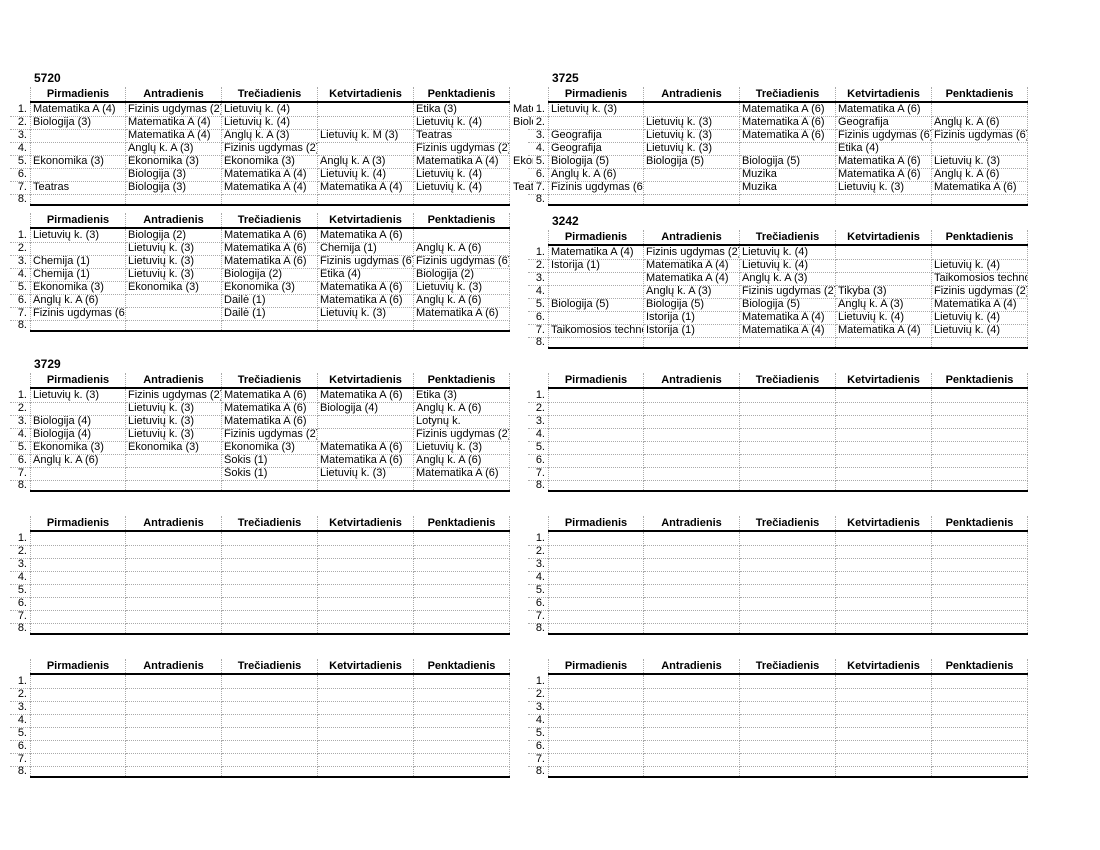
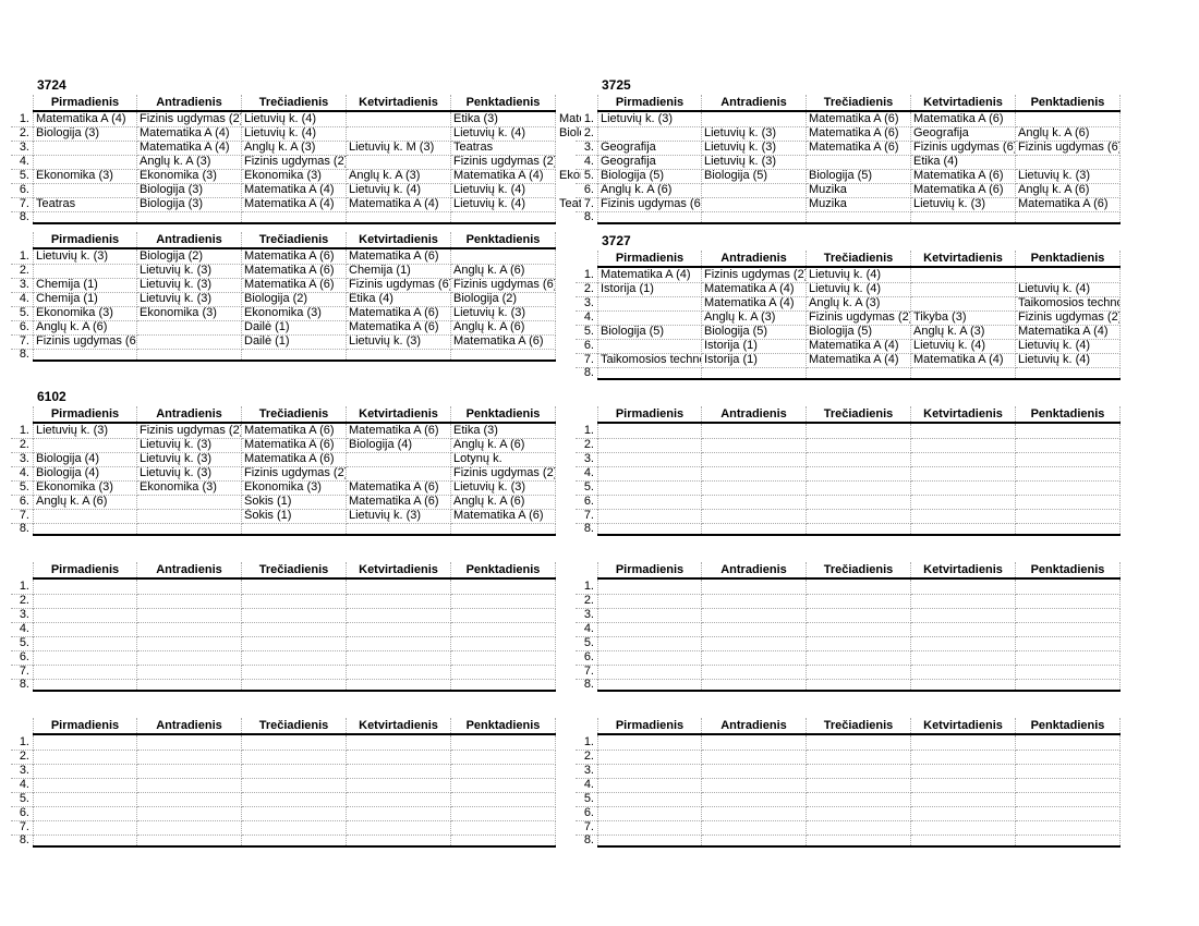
- 5720
+ 3724
  Pirmadienis
  Antradienis
  Trečiadienis
  Ketvirtadienis
  Penktadienis
  1.
  Matematika A (4)
  Fizinis ugdymas (2)
  Lietuvių k. (4)
  Etika (3)
  2.
  Biologija (3)
  Matematika A (4)
  Lietuvių k. (4)
  Lietuvių k. (4)
  3.
  Matematika A (4)
  Anglų k. A (3)
  Lietuvių k. M (3)
  Teatras
  4.
  Anglų k. A (3)
  Fizinis ugdymas (2)
  Fizinis ugdymas (2)
  5.
  Ekonomika (3)
  Ekonomika (3)
  Ekonomika (3)
  Anglų k. A (3)
  Matematika A (4)
  6.
  Biologija (3)
  Matematika A (4)
  Lietuvių k. (4)
  Lietuvių k. (4)
  7.
  Teatras
  Biologija (3)
  Matematika A (4)
  Matematika A (4)
  Lietuvių k. (4)
  8.
  3725
  Pirmadienis
  Antradienis
  Trečiadienis
  Ketvirtadienis
  Penktadienis
  1.
  Lietuvių k. (3)
  Matematika A (6)
  Matematika A (6)
  2.
  Lietuvių k. (3)
  Matematika A (6)
  Geografija
  Anglų k. A (6)
  3.
  Geografija
  Lietuvių k. (3)
  Matematika A (6)
  Fizinis ugdymas (6)
  Fizinis ugdymas (6)
  4.
  Geografija
  Lietuvių k. (3)
  Etika (4)
  5.
  Biologija (5)
  Biologija (5)
  Biologija (5)
  Matematika A (6)
  Lietuvių k. (3)
  6.
  Anglų k. A (6)
  Muzika
  Matematika A (6)
  Anglų k. A (6)
  7.
  Fizinis ugdymas (6
  Muzika
  Lietuvių k. (3)
  Matematika A (6)
  8.
  Pirmadienis
  Antradienis
  Trečiadienis
  Ketvirtadienis
  Penktadienis
  1.
  Lietuvių k. (3)
  Biologija (2)
  Matematika A (6)
  Matematika A (6)
  2.
  Lietuvių k. (3)
  Matematika A (6)
  Chemija (1)
  Anglų k. A (6)
  3.
  Chemija (1)
  Lietuvių k. (3)
  Matematika A (6)
  Fizinis ugdymas (6)
  Fizinis ugdymas (6)
  4.
  Chemija (1)
  Lietuvių k. (3)
  Biologija (2)
  Etika (4)
  Biologija (2)
  5.
  Ekonomika (3)
  Ekonomika (3)
  Ekonomika (3)
  Matematika A (6)
  Lietuvių k. (3)
  6.
  Anglų k. A (6)
  Dailė (1)
  Matematika A (6)
  Anglų k. A (6)
  7.
  Fizinis ugdymas (6
  Dailė (1)
  Lietuvių k. (3)
  Matematika A (6)
  8.
- 3242
+ 3727
  Pirmadienis
  Antradienis
  Trečiadienis
  Ketvirtadienis
  Penktadienis
  1.
  Matematika A (4)
  Fizinis ugdymas (2)
  Lietuvių k. (4)
  2.
  Istorija (1)
  Matematika A (4)
  Lietuvių k. (4)
  Lietuvių k. (4)
  3.
  Matematika A (4)
  Anglų k. A (3)
  Taikomosios techno
  4.
  Anglų k. A (3)
  Fizinis ugdymas (2)
  Tikyba (3)
  Fizinis ugdymas (2)
  5.
  Biologija (5)
  Biologija (5)
  Biologija (5)
  Anglų k. A (3)
  Matematika A (4)
  6.
  Istorija (1)
  Matematika A (4)
  Lietuvių k. (4)
  Lietuvių k. (4)
  7.
  Istorija (1)
  Matematika A (4)
  Matematika A (4)
  Lietuvių k. (4)
  8.
- 3729
+ 6102
  Pirmadienis
  Antradienis
  Trečiadienis
  Ketvirtadienis
  Penktadienis
  1.
  Lietuvių k. (3)
  Fizinis ugdymas (2)
  Matematika A (6)
  Matematika A (6)
  Etika (3)
  2.
  Lietuvių k. (3)
  Matematika A (6)
  Biologija (4)
  Anglų k. A (6)
  3.
  Biologija (4)
  Lietuvių k. (3)
  Matematika A (6)
  Lotynų k.
  4.
  Biologija (4)
  Lietuvių k. (3)
  Fizinis ugdymas (2)
  Fizinis ugdymas (2)
  5.
  Ekonomika (3)
  Ekonomika (3)
  Ekonomika (3)
  Matematika A (6)
  Lietuvių k. (3)
  6.
  Anglų k. A (6)
  Šokis (1)
  Matematika A (6)
  Anglų k. A (6)
  7.
  Šokis (1)
  Lietuvių k. (3)
  Matematika A (6)
  8.
  Pirmadienis
  Antradienis
  Trečiadienis
  Ketvirtadienis
  Penktadienis
  1.
  2.
  3.
  4.
  5.
  6.
  7.
  8.
  Pirmadienis
  Antradienis
  Trečiadienis
  Ketvirtadienis
  Penktadienis
  1.
  2.
  3.
  4.
  5.
  6.
  7.
  8.
  Pirmadienis
  Antradienis
  Trečiadienis
  Ketvirtadienis
  Penktadienis
  1.
  2.
  3.
  4.
  5.
  6.
  7.
  8.
  Pirmadienis
  Antradienis
  Trečiadienis
  Ketvirtadienis
  Penktadienis
  1.
  2.
  3.
  4.
  5.
  6.
  7.
  8.
  Pirmadienis
  Antradienis
  Trečiadienis
  Ketvirtadienis
  Penktadienis
  1.
  2.
  3.
  4.
  5.
  6.
  7.
  8.
